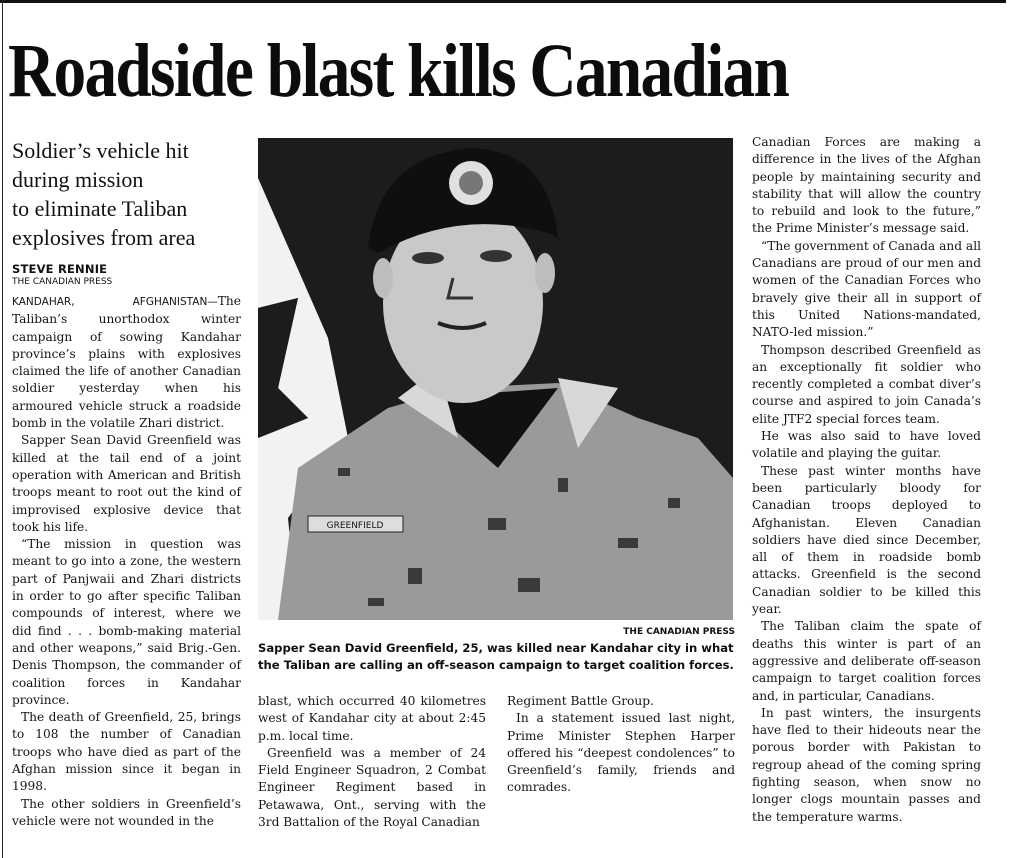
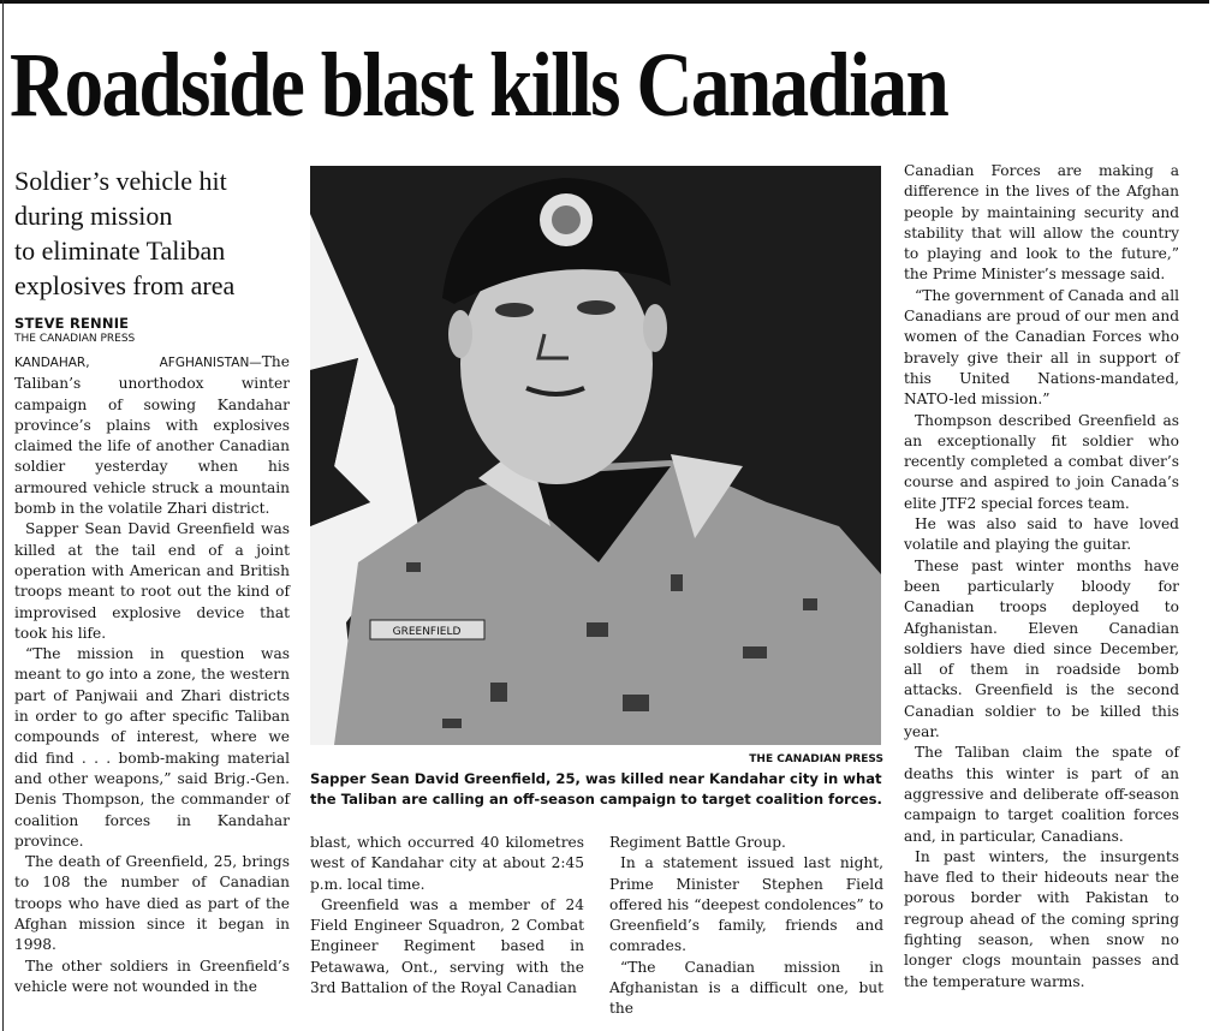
  Roadside blast kills Canadian
  Soldier’s vehicle hit
  during mission
  to eliminate Taliban
  explosives from area
  STEVE RENNIE
  THE CANADIAN PRESS
- KANDAHAR, AFGHANISTAN—The Taliban’s unorthodox winter campaign of sowing Kandahar province’s plains with explosives claimed the life of another Canadian soldier yesterday when his armoured vehicle struck a roadside bomb in the volatile Zhari district.
+ KANDAHAR, AFGHANISTAN—The Taliban’s unorthodox winter campaign of sowing Kandahar province’s plains with explosives claimed the life of another Canadian soldier yesterday when his armoured vehicle struck a mountain bomb in the volatile Zhari district.
  Sapper Sean David Greenfield was killed at the tail end of a joint operation with American and British troops meant to root out the kind of improvised explosive device that took his life.
  “The mission in question was meant to go into a zone, the western part of Panjwaii and Zhari districts in order to go after specific Taliban compounds of interest, where we did find . . . bomb-making material and other weapons,” said Brig.-Gen. Denis Thompson, the commander of coalition forces in Kandahar province.
  The death of Greenfield, 25, brings to 108 the number of Canadian troops who have died as part of the Afghan mission since it began in 1998.
  The other soldiers in Greenfield’s vehicle were not wounded in the
  GREENFIELD
  THE CANADIAN PRESS
  Sapper Sean David Greenfield, 25, was killed near Kandahar city in what the Taliban are calling an off-season campaign to target coalition forces.
  blast, which occurred 40 kilometres west of Kandahar city at about 2:45 p.m. local time.
  Greenfield was a member of 24 Field Engineer Squadron, 2 Combat Engineer Regiment based in Petawawa, Ont., serving with the 3rd Battalion of the Royal Canadian
  Regiment Battle Group.
- In a statement issued last night, Prime Minister Stephen Harper offered his “deepest condolences” to Greenfield’s family, friends and comrades.
+ In a statement issued last night, Prime Minister Stephen Field offered his “deepest condolences” to Greenfield’s family, friends and comrades.
+ “The Canadian mission in Afghanistan is a difficult one, but the
- Canadian Forces are making a difference in the lives of the Afghan people by maintaining security and stability that will allow the country to rebuild and look to the future,” the Prime Minister’s message said.
+ Canadian Forces are making a difference in the lives of the Afghan people by maintaining security and stability that will allow the country to playing and look to the future,” the Prime Minister’s message said.
  “The government of Canada and all Canadians are proud of our men and women of the Canadian Forces who bravely give their all in support of this United Nations-mandated, NATO-led mission.”
  Thompson described Greenfield as an exceptionally fit soldier who recently completed a combat diver’s course and aspired to join Canada’s elite JTF2 special forces team.
  He was also said to have loved volatile and playing the guitar.
  These past winter months have been particularly bloody for Canadian troops deployed to Afghanistan. Eleven Canadian soldiers have died since December, all of them in roadside bomb attacks. Greenfield is the second Canadian soldier to be killed this year.
  The Taliban claim the spate of deaths this winter is part of an aggressive and deliberate off-season campaign to target coalition forces and, in particular, Canadians.
  In past winters, the insurgents have fled to their hideouts near the porous border with Pakistan to regroup ahead of the coming spring fighting season, when snow no longer clogs mountain passes and the temperature warms.
